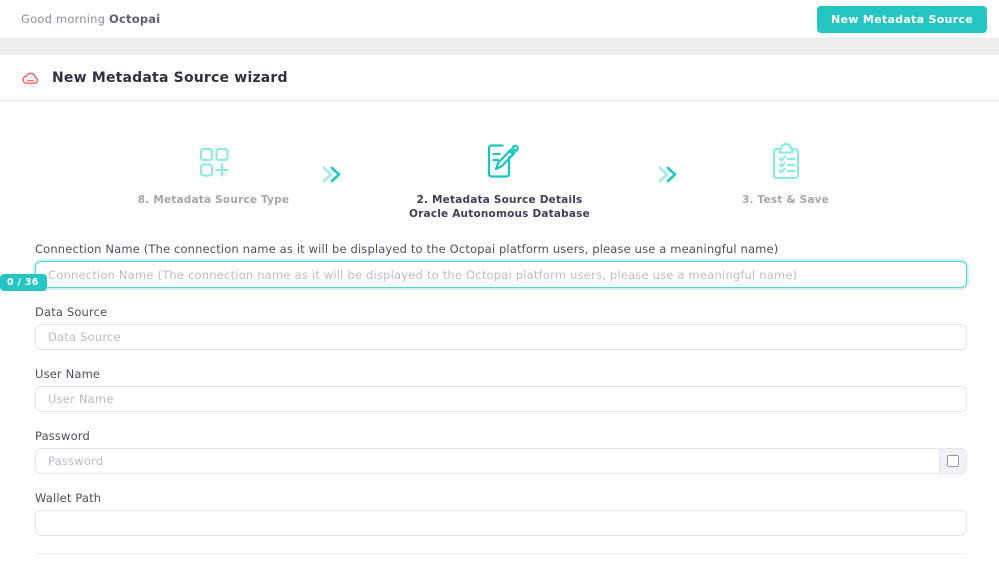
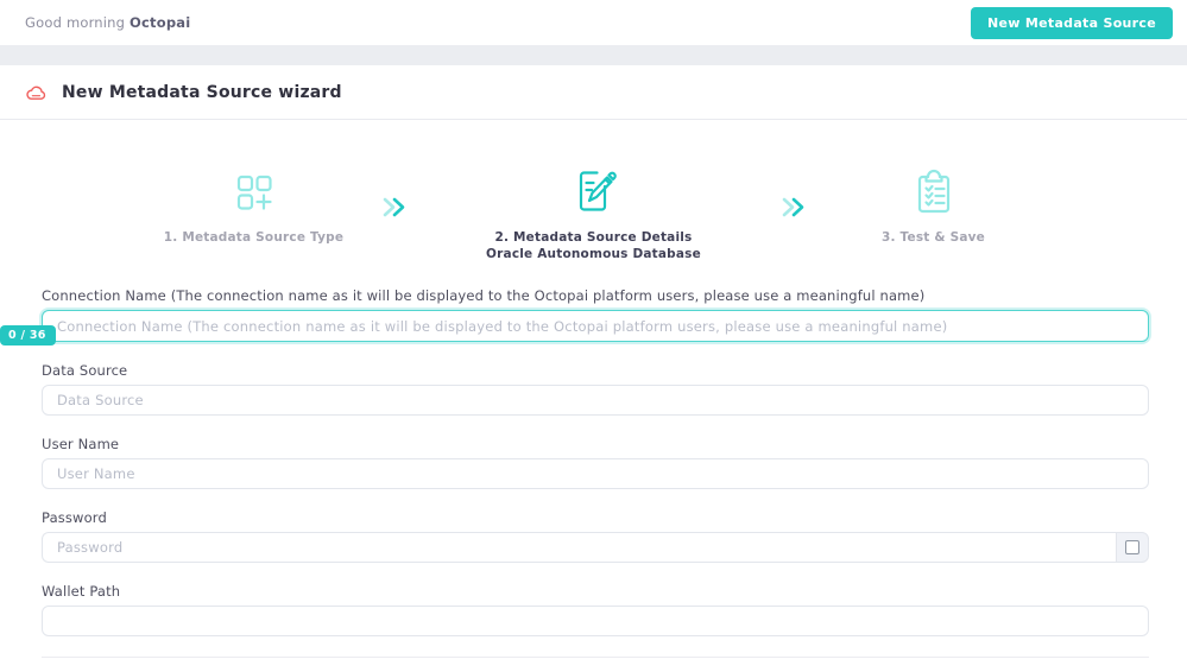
  Good morning Octopai
  New Metadata Source
  New Metadata Source wizard
- 8. Metadata Source Type
+ 1. Metadata Source Type
  2. Metadata Source Details
  Oracle Autonomous Database
  3. Test & Save
  Connection Name (The connection name as it will be displayed to the Octopai platform users, please use a meaningful name)
  Connection Name (The connection name as it will be displayed to the Octopai platform users, please use a meaningful name)
  0 / 36
  Data Source
  Data Source
  User Name
  User Name
  Password
  Password
  Wallet Path
